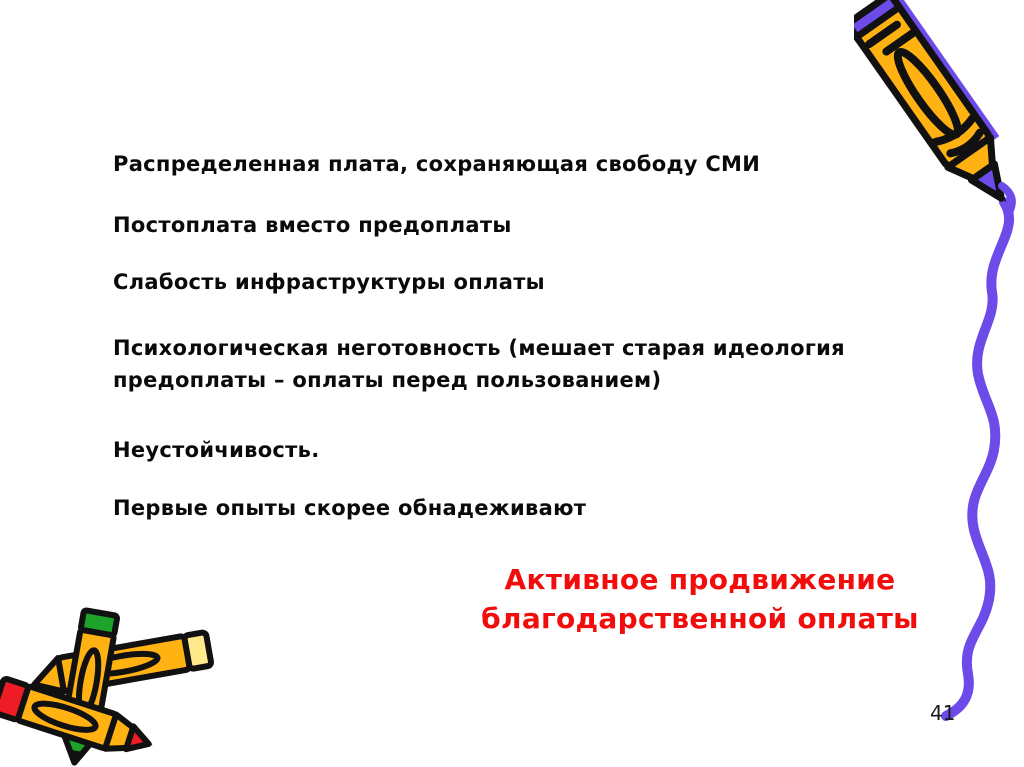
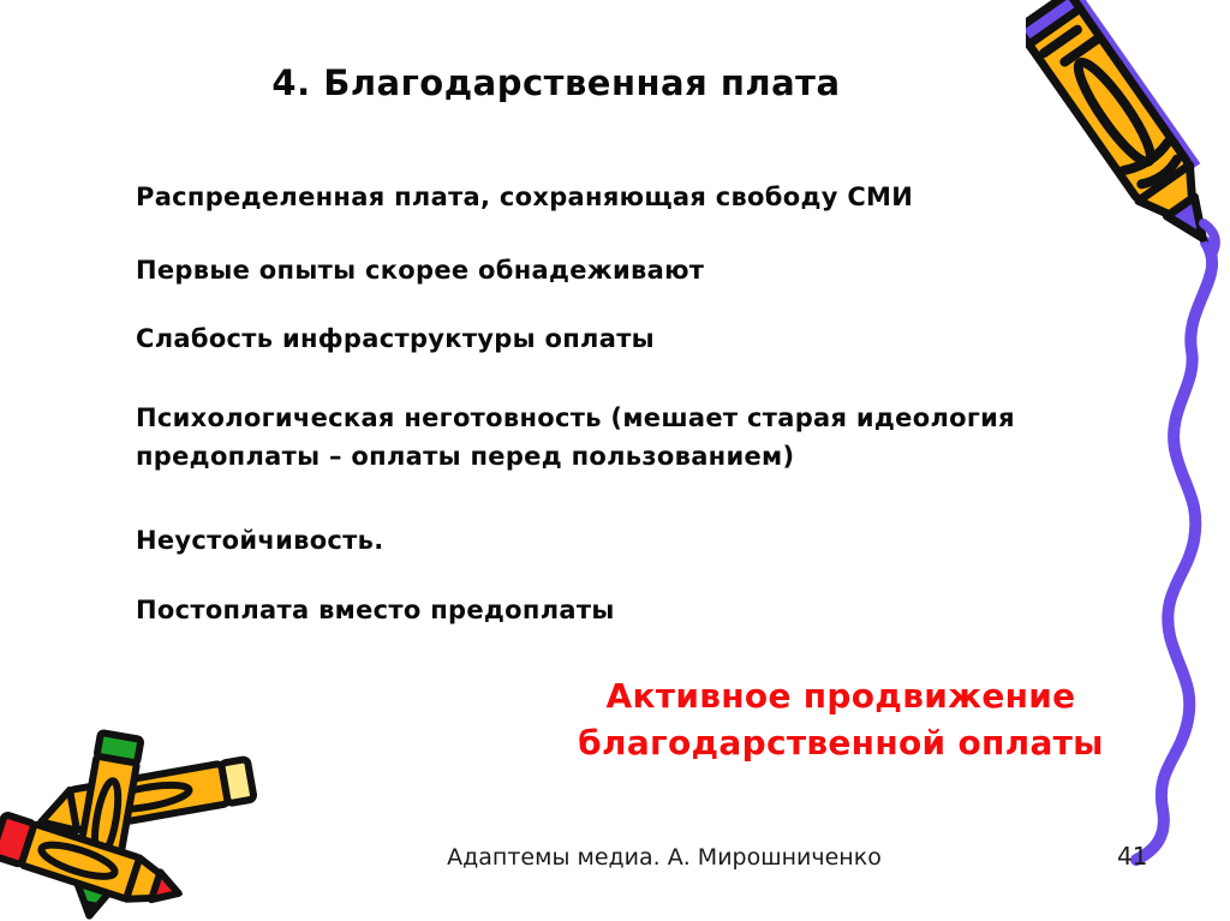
+ 4. Благодарственная плата
  Распределенная плата, сохраняющая свободу СМИ
- Постоплата вместо предоплаты
+ Первые опыты скорее обнадеживают
  Слабость инфраструктуры оплаты
  Психологическая неготовность (мешает старая идеология предоплаты – оплаты перед пользованием)
  Неустойчивость.
- Первые опыты скорее обнадеживают
+ Постоплата вместо предоплаты
  Активное продвижение
  благодарственной оплаты
+ Адаптемы медиа. А. Мирошниченко
  41
